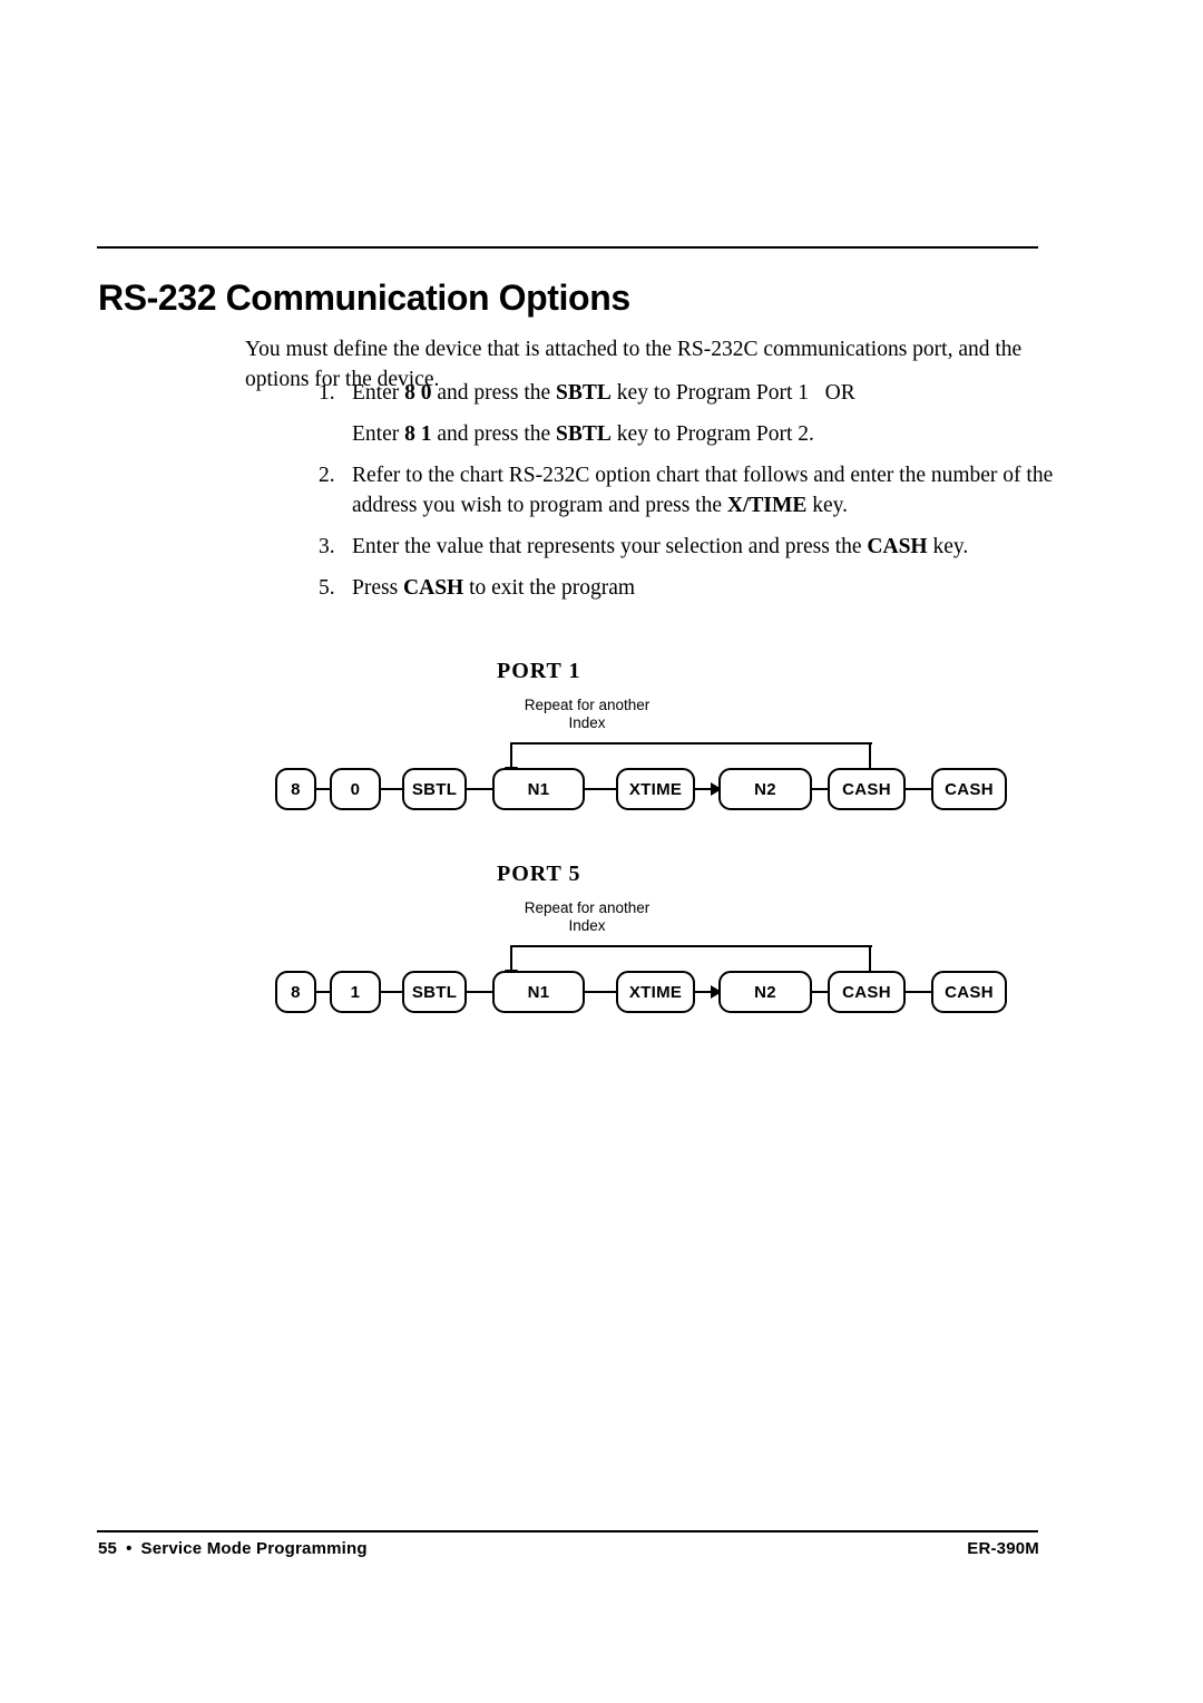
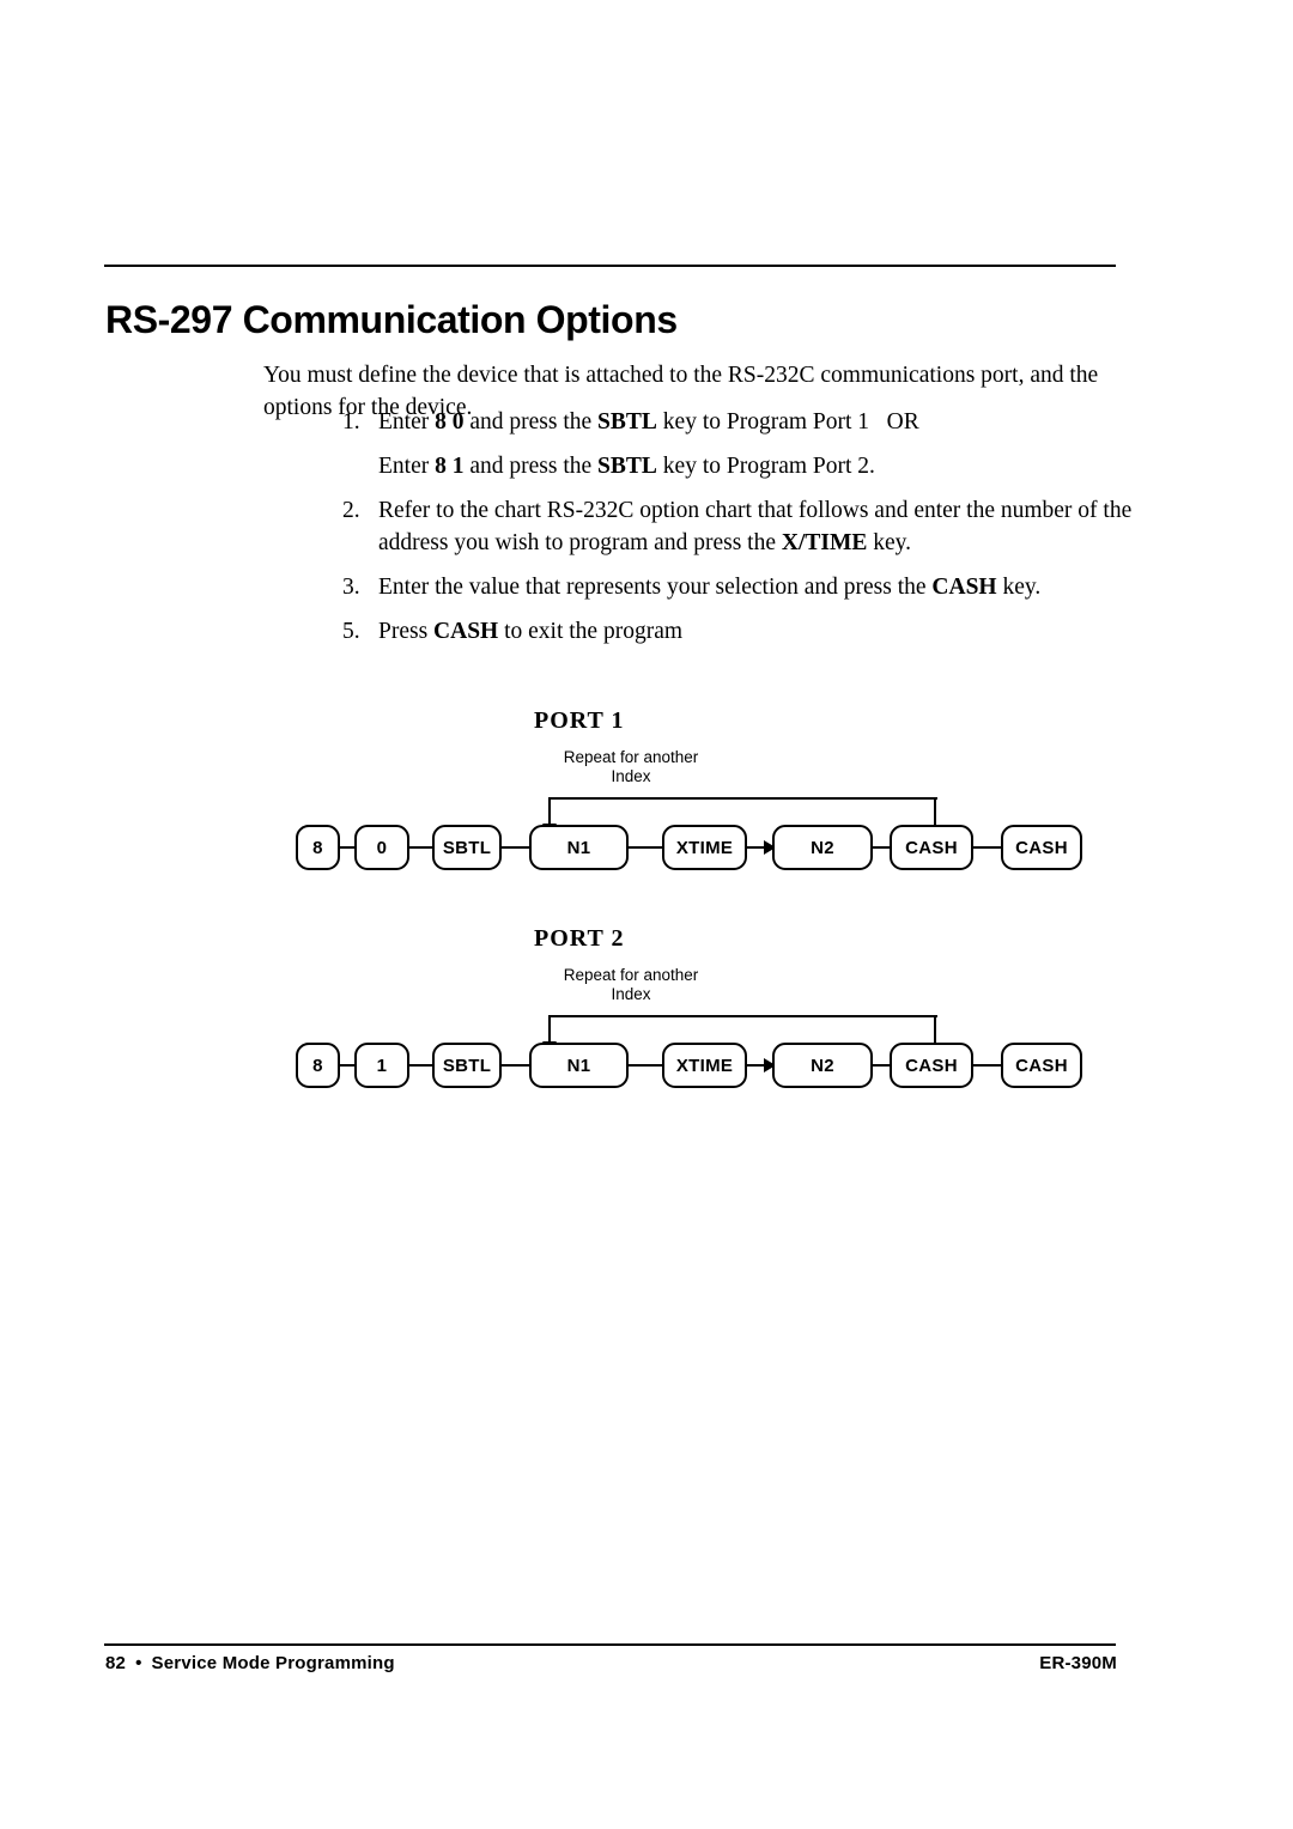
- RS-232 Communication Options
+ RS-297 Communication Options
  You must define the device that is attached to the RS-232C communications port, and the options for the device.
  1.
  Enter 8 0 and press the SBTL key to Program Port 1 OR
  Enter 8 1 and press the SBTL key to Program Port 2.
  2.
  Refer to the chart RS-232C option chart that follows and enter the number of the address you wish to program and press the X/TIME key.
  3.
  Enter the value that represents your selection and press the CASH key.
  5.
  Press CASH to exit the program
  PORT 1
  Repeat for another
  Index
  8
  0
  SBTL
  N1
  XTIME
  N2
  CASH
  CASH
- PORT 5
+ PORT 2
  Repeat for another
  Index
  8
  1
  SBTL
  N1
  XTIME
  N2
  CASH
  CASH
- 55 • Service Mode Programming
+ 82 • Service Mode Programming
  ER-390M
